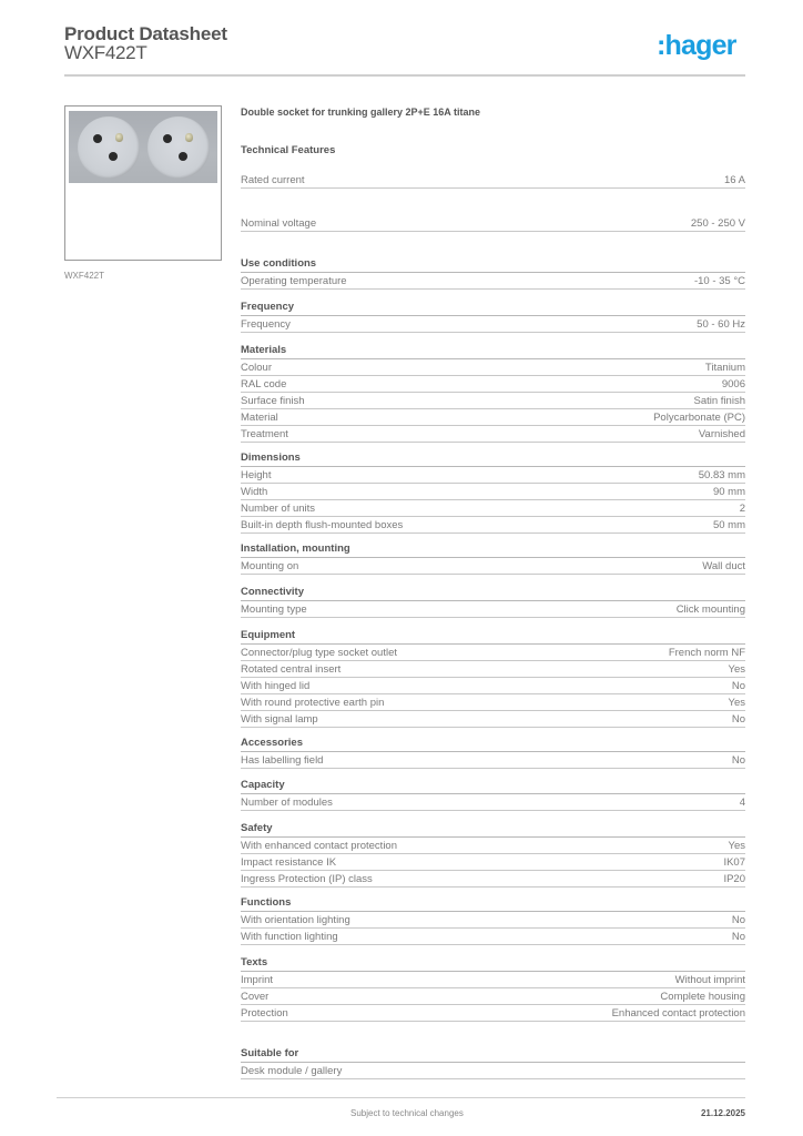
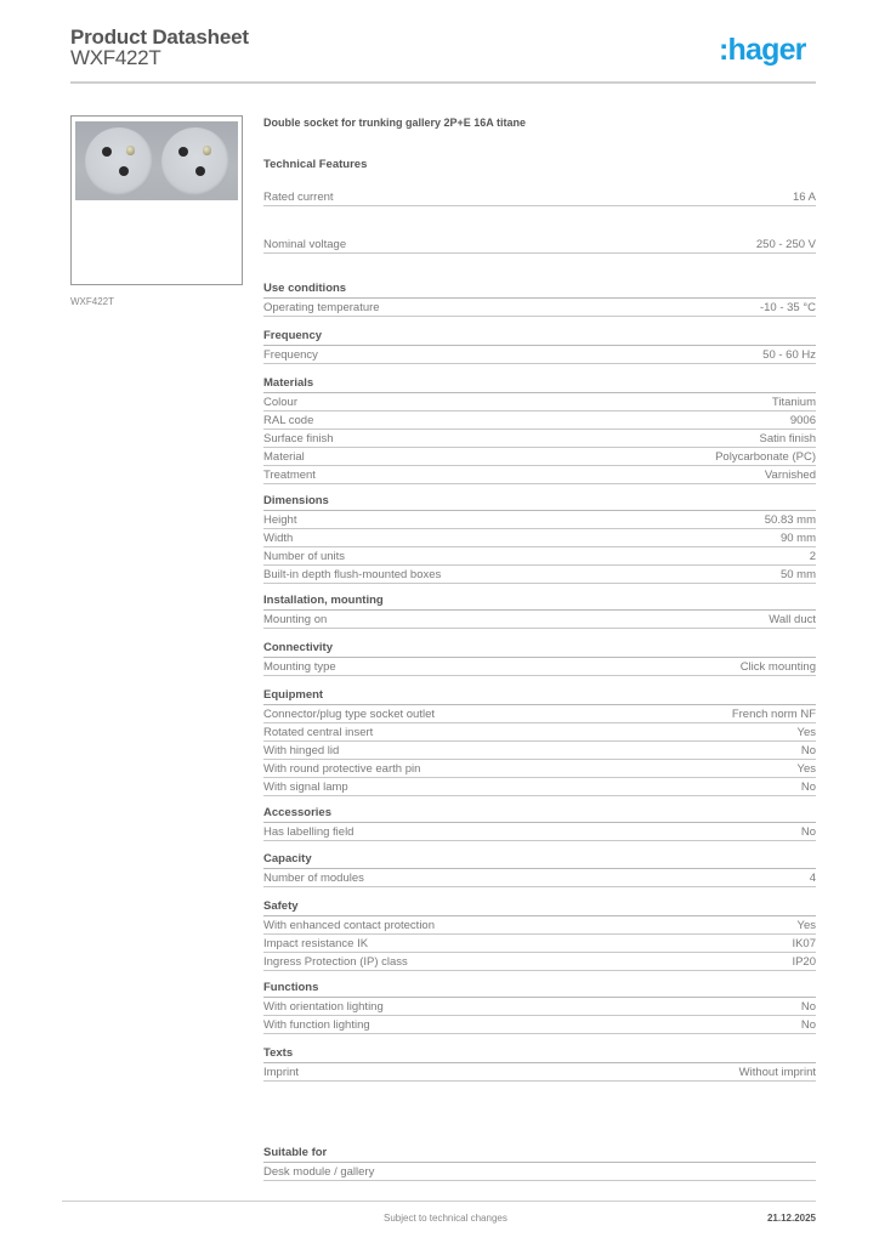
  Product Datasheet
  WXF422T
  :hager
  WXF422T
  Double socket for trunking gallery 2P+E 16A titane
  Technical Features
  Rated current
  16 A
  Nominal voltage
  250 - 250 V
  Use conditions
  Operating temperature
  -10 - 35 °C
  Frequency
  Frequency
  50 - 60 Hz
  Materials
  Colour
  Titanium
  RAL code
  9006
  Surface finish
  Satin finish
  Material
  Polycarbonate (PC)
  Treatment
  Varnished
  Dimensions
  Height
  50.83 mm
  Width
  90 mm
  Number of units
  2
  Built-in depth flush-mounted boxes
  50 mm
  Installation, mounting
  Mounting on
  Wall duct
  Connectivity
  Mounting type
  Click mounting
  Equipment
  Connector/plug type socket outlet
  French norm NF
  Rotated central insert
  Yes
  With hinged lid
  No
  With round protective earth pin
  Yes
  With signal lamp
  No
  Accessories
  Has labelling field
  No
  Capacity
  Number of modules
  4
  Safety
  With enhanced contact protection
  Yes
  Impact resistance IK
  IK07
  Ingress Protection (IP) class
  IP20
  Functions
  With orientation lighting
  No
  With function lighting
  No
  Texts
  Imprint
  Without imprint
- Cover
- Complete housing
- Protection
- Enhanced contact protection
  Suitable for
  Desk module / gallery
  Subject to technical changes
  21.12.2025
